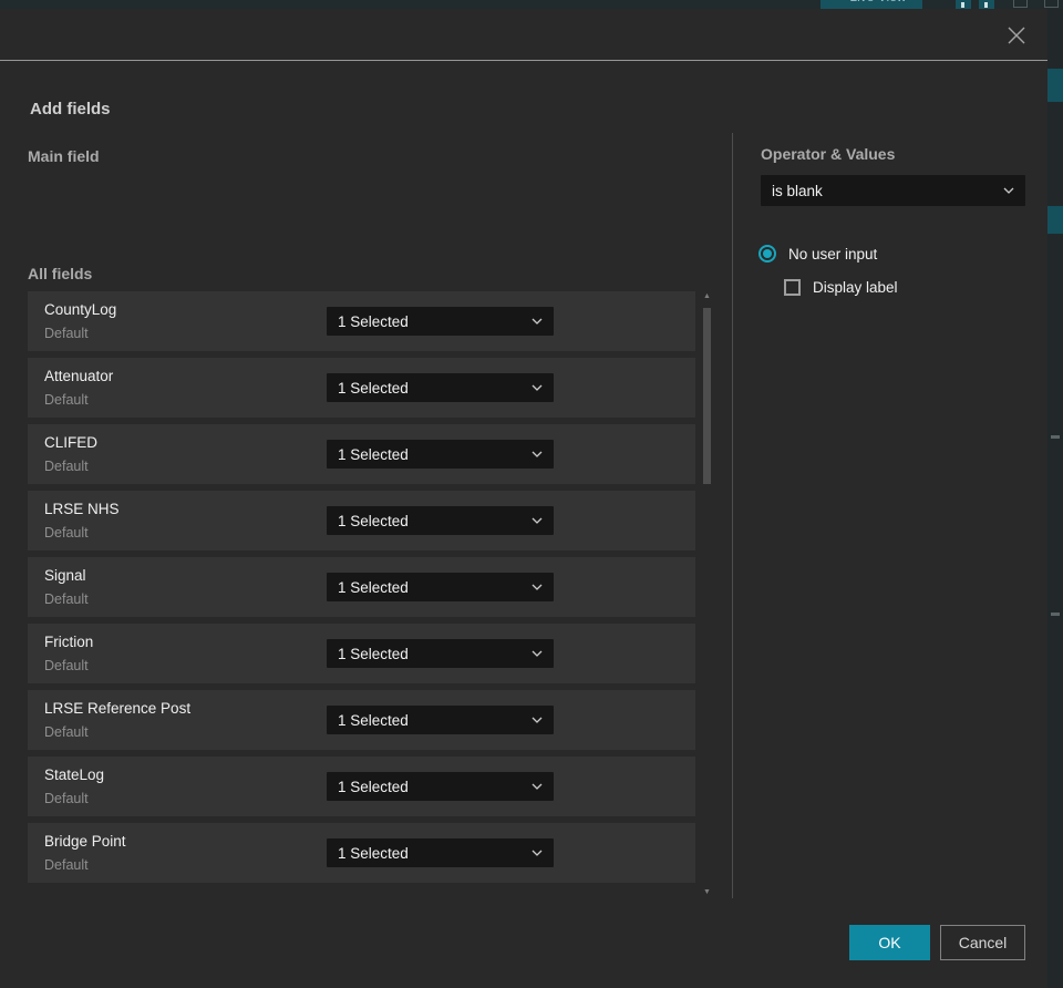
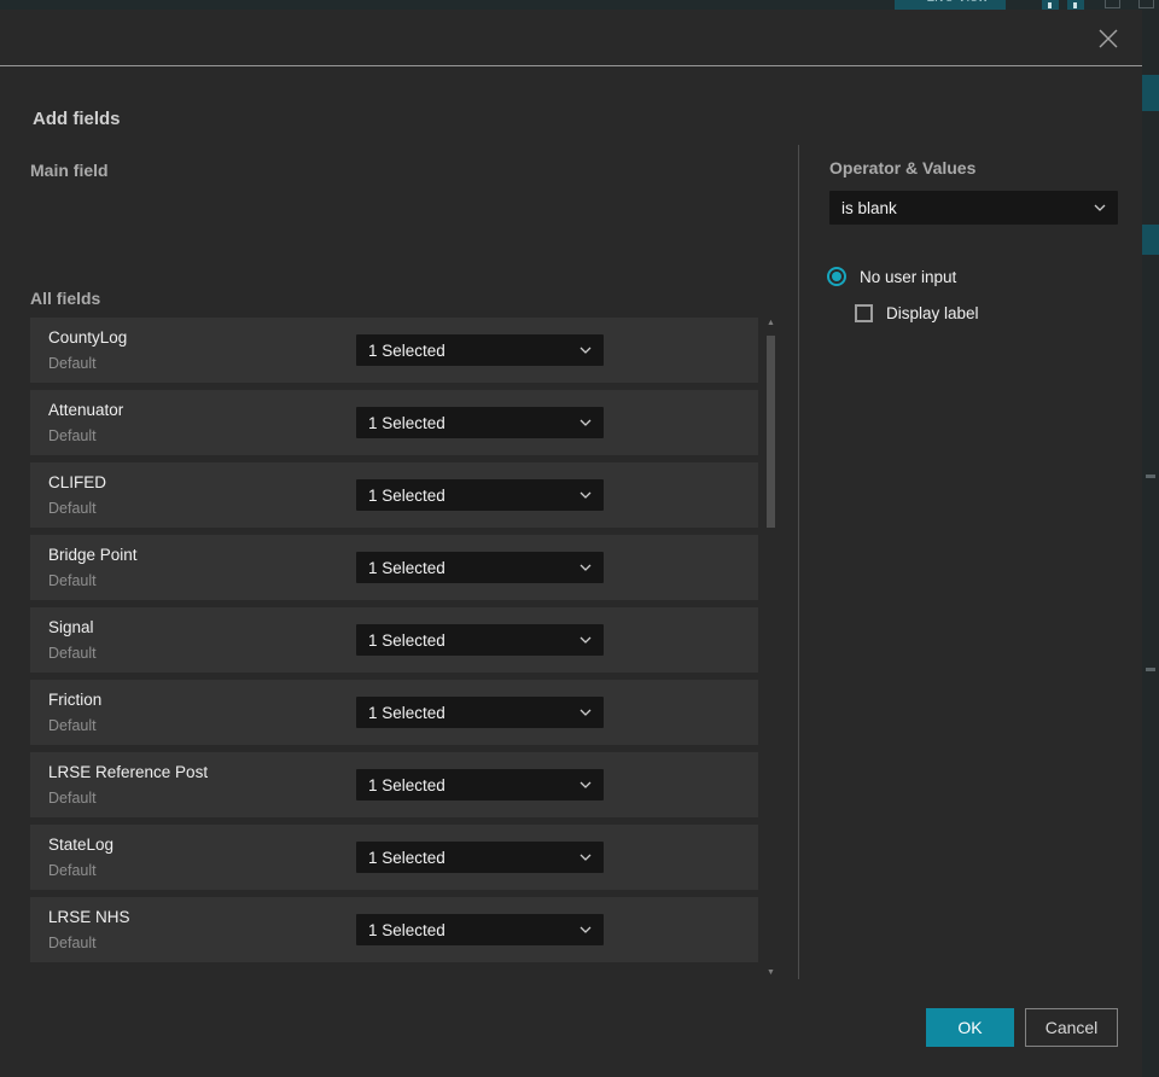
  Add fields
  Main field
  All fields
  CountyLog
  Default
  1 Selected
  Attenuator
  Default
  1 Selected
  CLIFED
  Default
  1 Selected
- LRSE NHS
+ Bridge Point
  Default
  1 Selected
  Signal
  Default
  1 Selected
  Friction
  Default
  1 Selected
  LRSE Reference Post
  Default
  1 Selected
  StateLog
  Default
  1 Selected
- Bridge Point
+ LRSE NHS
  Default
  1 Selected
  Operator & Values
  is blank
  No user input
  Display label
  OK
  Cancel
